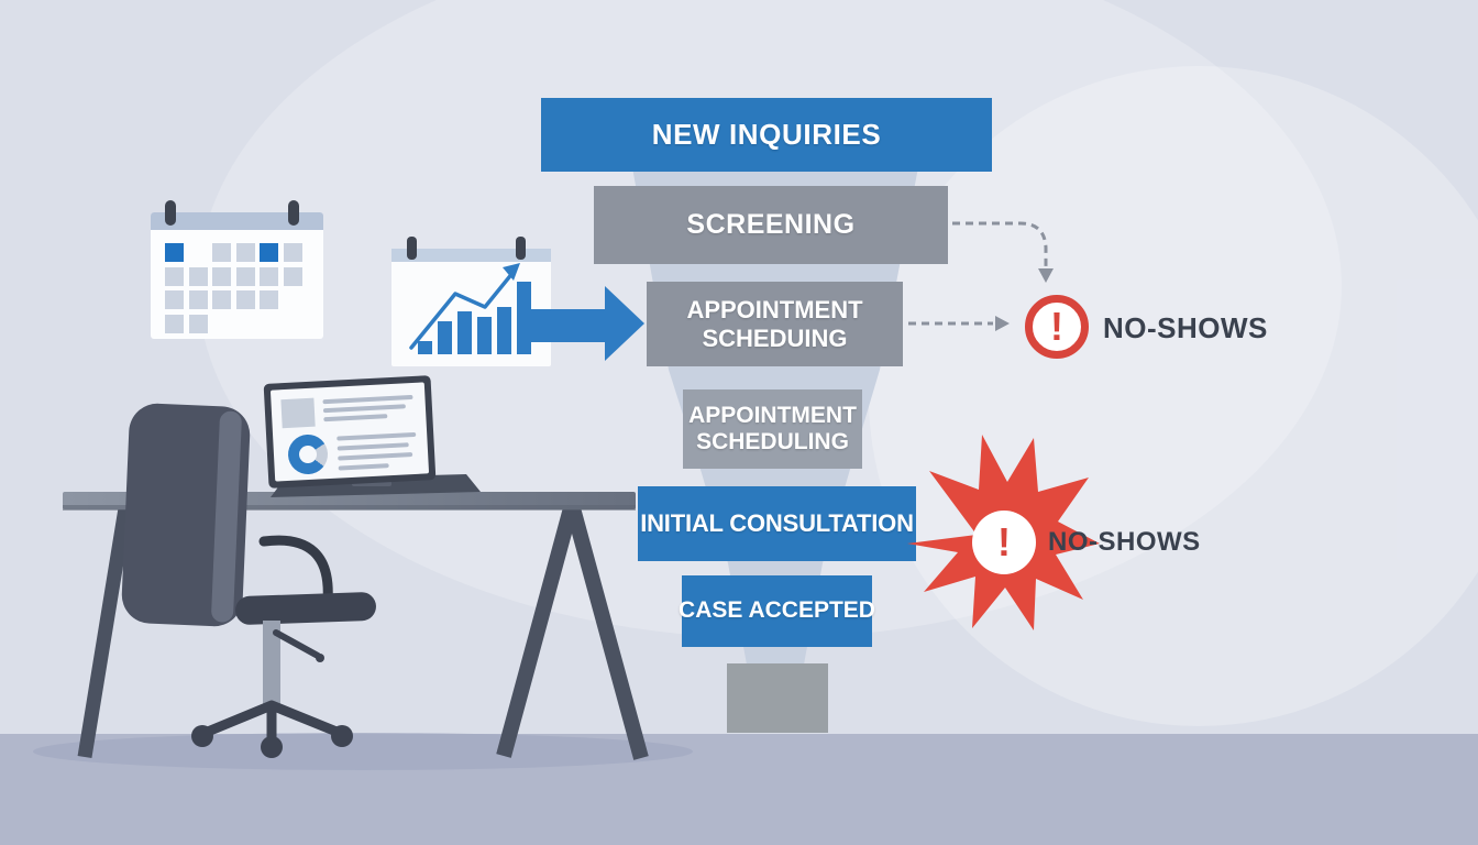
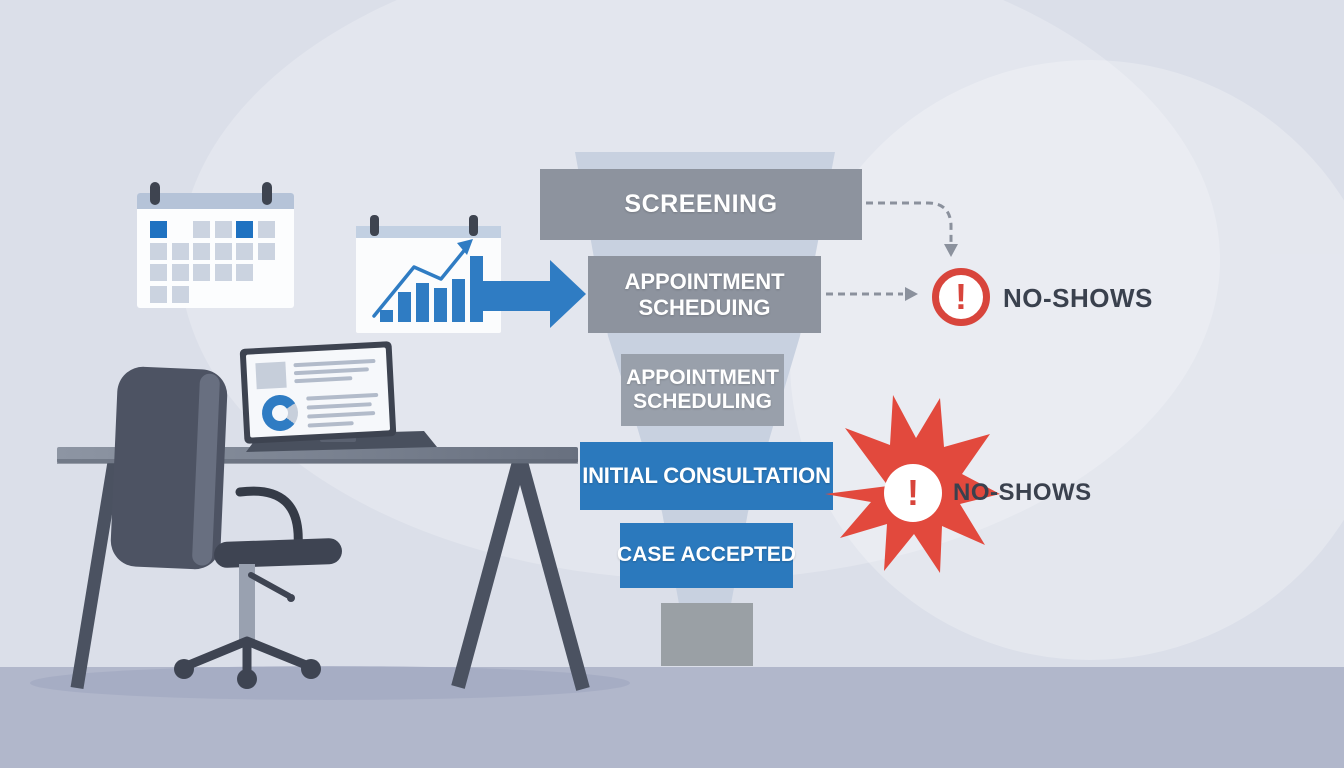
- NEW INQUIRIES
  SCREENING
  APPOINTMENT
  SCHEDUING
  APPOINTMENT
  SCHEDULING
  INITIAL CONSULTATION
  CASE ACCEPTED
  !
  NO-SHOWS
  !
  NO-SHOWS
